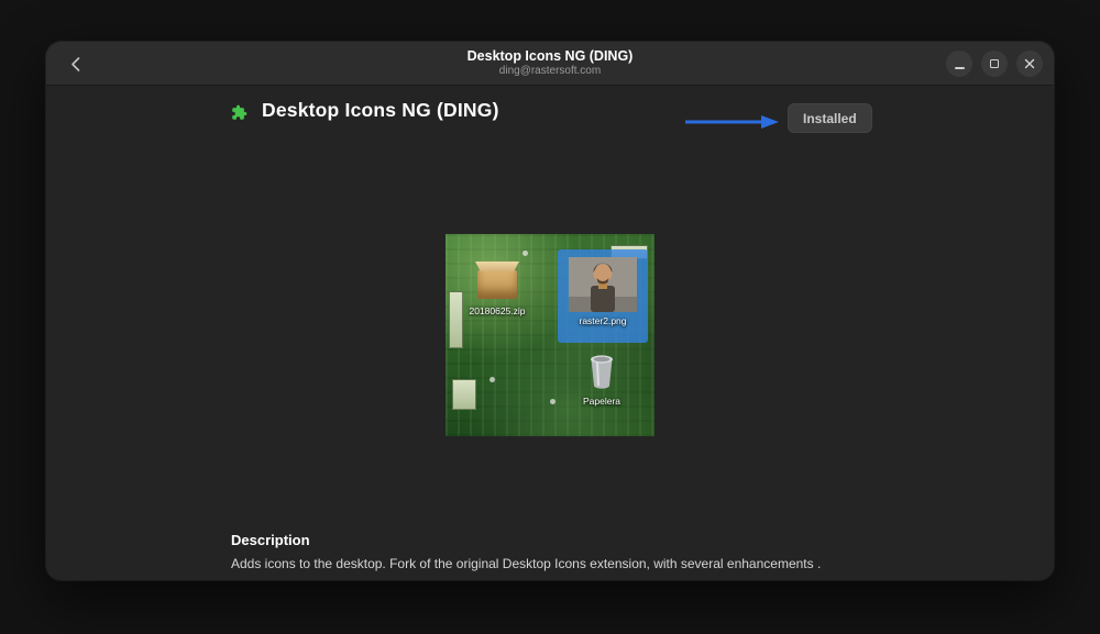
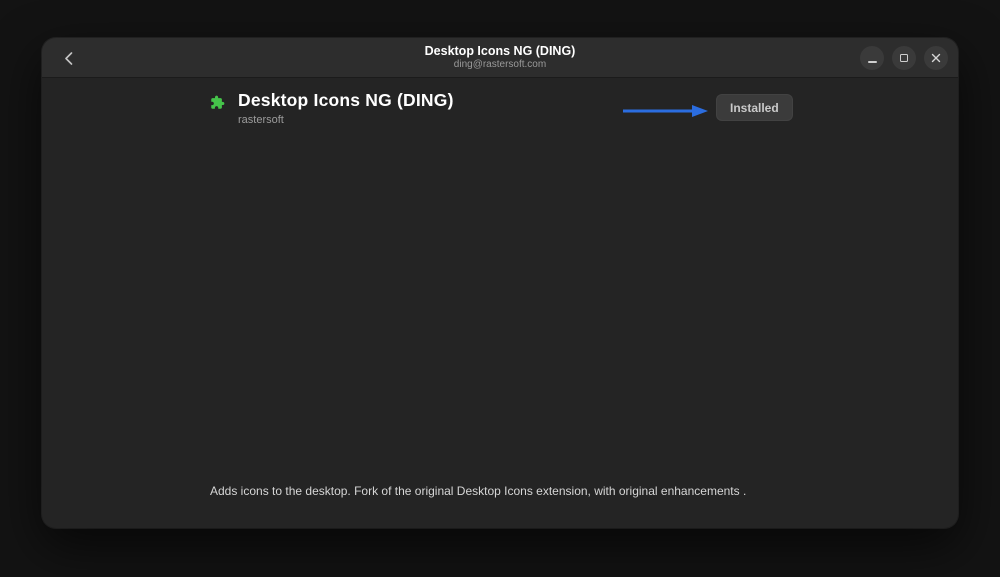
  Desktop Icons NG (DING)
  ding@rastersoft.com
  Desktop Icons NG (DING)
+ rastersoft
  Installed
- 20180625.zip
- raster2.png
- Papelera
- Description
- Adds icons to the desktop. Fork of the original Desktop Icons extension, with several enhancements .
+ Adds icons to the desktop. Fork of the original Desktop Icons extension, with original enhancements .
